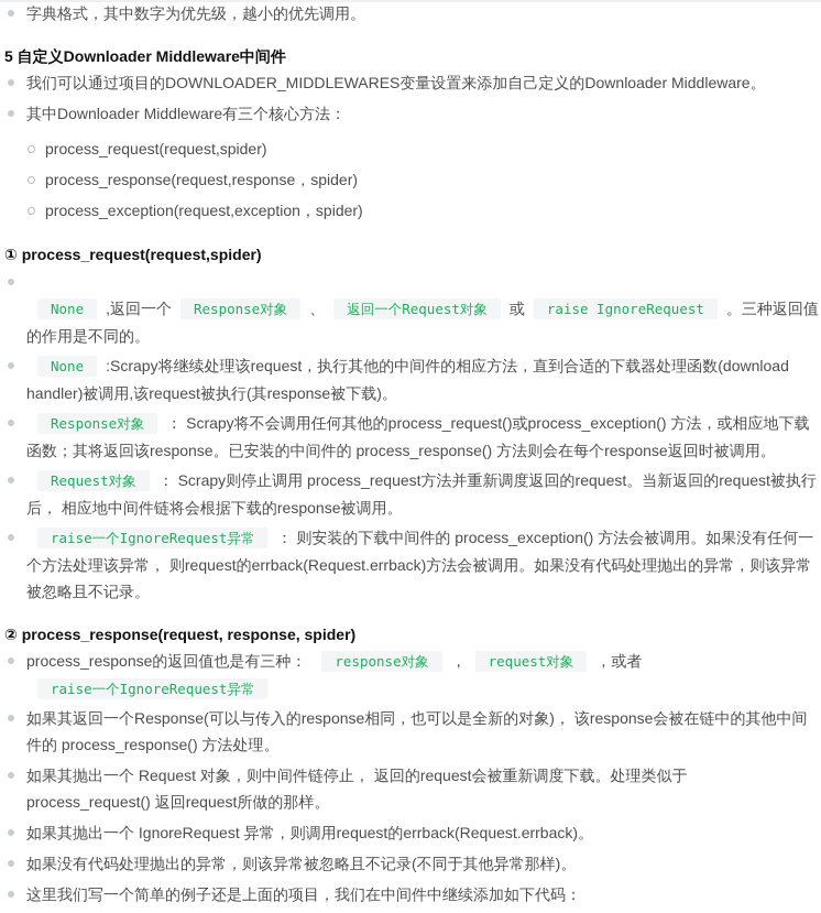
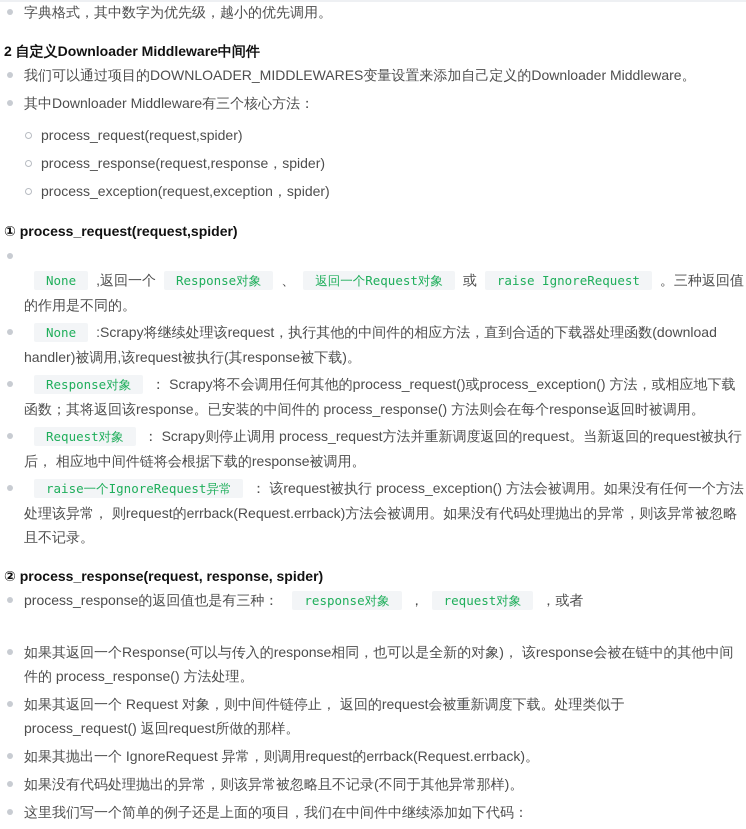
  字典格式，其中数字为优先级，越小的优先调用。
- 5 自定义Downloader Middleware中间件
+ 2 自定义Downloader Middleware中间件
  我们可以通过项目的DOWNLOADER_MIDDLEWARES变量设置来添加自己定义的Downloader Middleware。
  其中Downloader Middleware有三个核心方法：
  process_request(request,spider)
  process_response(request,response，spider)
  process_exception(request,exception，spider)
  ① process_request(request,spider)
  None ,返回一个 Response对象 、 返回一个Request对象 或 raise IgnoreRequest 。三种返回值的作用是不同的。
  None :Scrapy将继续处理该request，执行其他的中间件的相应方法，直到合适的下载器处理函数(download handler)被调用,该request被执行(其response被下载)。
  Response对象 ： Scrapy将不会调用任何其他的process_request()或process_exception() 方法，或相应地下载函数；其将返回该response。已安装的中间件的 process_response() 方法则会在每个response返回时被调用。
  Request对象 ： Scrapy则停止调用 process_request方法并重新调度返回的request。当新返回的request被执行后， 相应地中间件链将会根据下载的response被调用。
- raise一个IgnoreRequest异常 ： 则安装的下载中间件的 process_exception() 方法会被调用。如果没有任何一个方法处理该异常， 则request的errback(Request.errback)方法会被调用。如果没有代码处理抛出的异常，则该异常被忽略且不记录。
+ raise一个IgnoreRequest异常 ： 该request被执行 process_exception() 方法会被调用。如果没有任何一个方法处理该异常， 则request的errback(Request.errback)方法会被调用。如果没有代码处理抛出的异常，则该异常被忽略且不记录。
  ② process_response(request, response, spider)
  process_response的返回值也是有三种： response对象 ， request对象 ，或者
- raise一个IgnoreRequest异常
  如果其返回一个Response(可以与传入的response相同，也可以是全新的对象)， 该response会被在链中的其他中间件的 process_response() 方法处理。
- 如果其抛出一个 Request 对象，则中间件链停止， 返回的request会被重新调度下载。处理类似于process_request() 返回request所做的那样。
+ 如果其返回一个 Request 对象，则中间件链停止， 返回的request会被重新调度下载。处理类似于process_request() 返回request所做的那样。
  如果其抛出一个 IgnoreRequest 异常，则调用request的errback(Request.errback)。
  如果没有代码处理抛出的异常，则该异常被忽略且不记录(不同于其他异常那样)。
  这里我们写一个简单的例子还是上面的项目，我们在中间件中继续添加如下代码：
